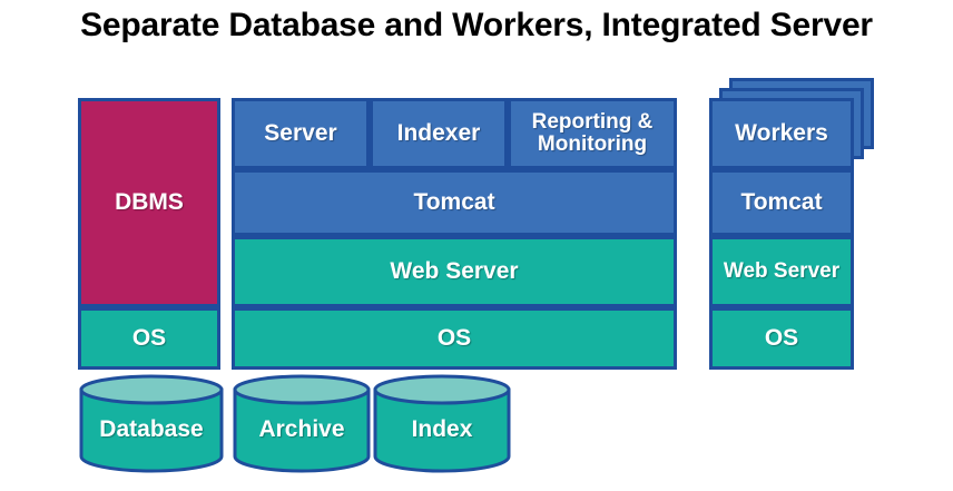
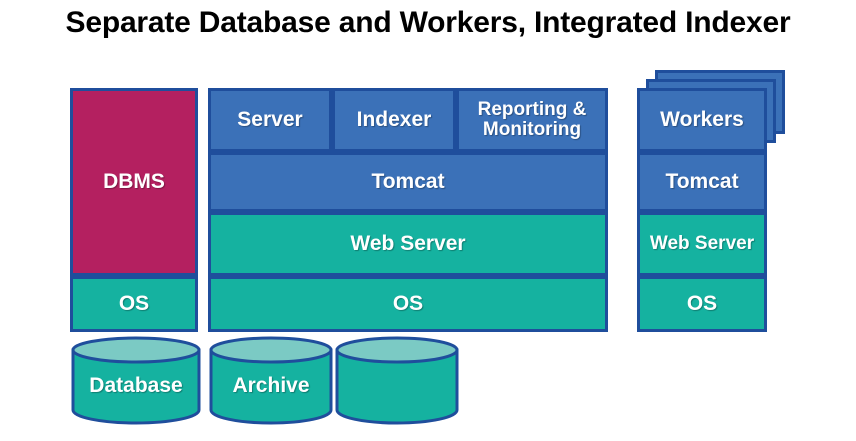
- Separate Database and Workers, Integrated Server
+ Separate Database and Workers, Integrated Indexer
  DBMS
  OS
  Server
  Indexer
  Reporting & Monitoring
  Tomcat
  Web Server
  OS
  Workers
  Tomcat
  Web Server
  OS
  Database
  Archive
- Index
